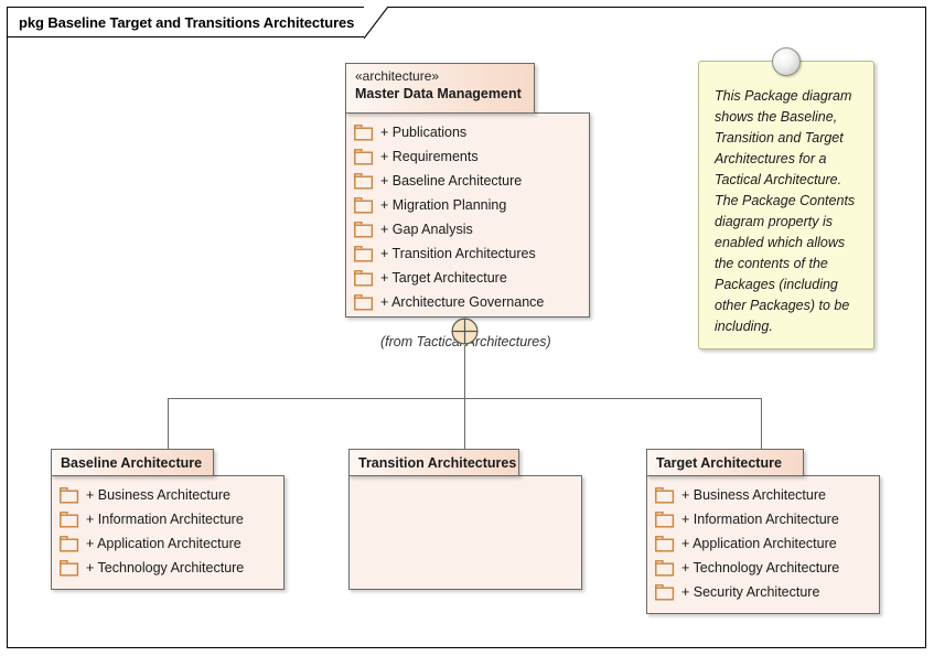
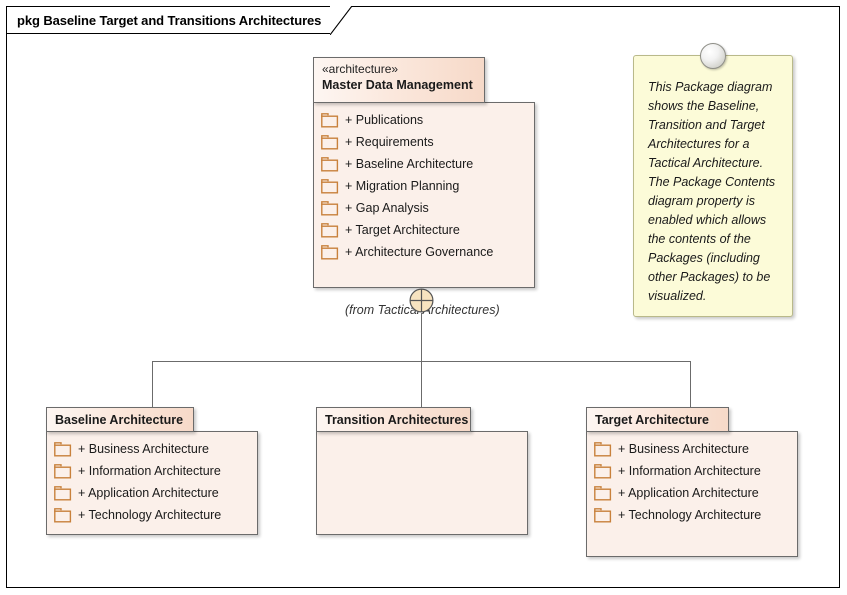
  pkg Baseline Target and Transitions Architectures
  «architecture»
  Master Data Management
  + Publications
  + Requirements
  + Baseline Architecture
  + Migration Planning
  + Gap Analysis
- + Transition Architectures
  + Target Architecture
  + Architecture Governance
  (from Tacticarchitectures)
- This Package diagram shows the Baseline, Transition and Target Architectures for a Tactical Architecture. The Package Contents diagram property is enabled which allows the contents of the Packages (including other Packages) to be including.
+ This Package diagram shows the Baseline, Transition and Target Architectures for a Tactical Architecture. The Package Contents diagram property is enabled which allows the contents of the Packages (including other Packages) to be visualized.
  Baseline Architecture
  + Business Architecture
  + Information Architecture
  + Application Architecture
  + Technology Architecture
  Transition Architectures
  Target Architecture
  + Business Architecture
  + Information Architecture
  + Application Architecture
  + Technology Architecture
- + Security Architecture
